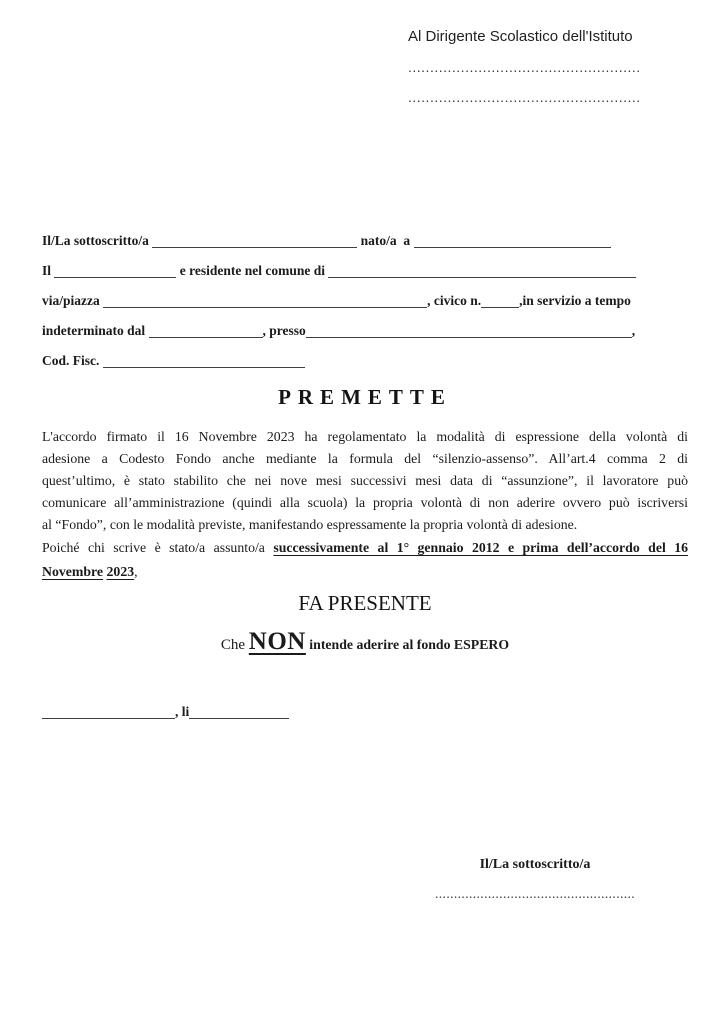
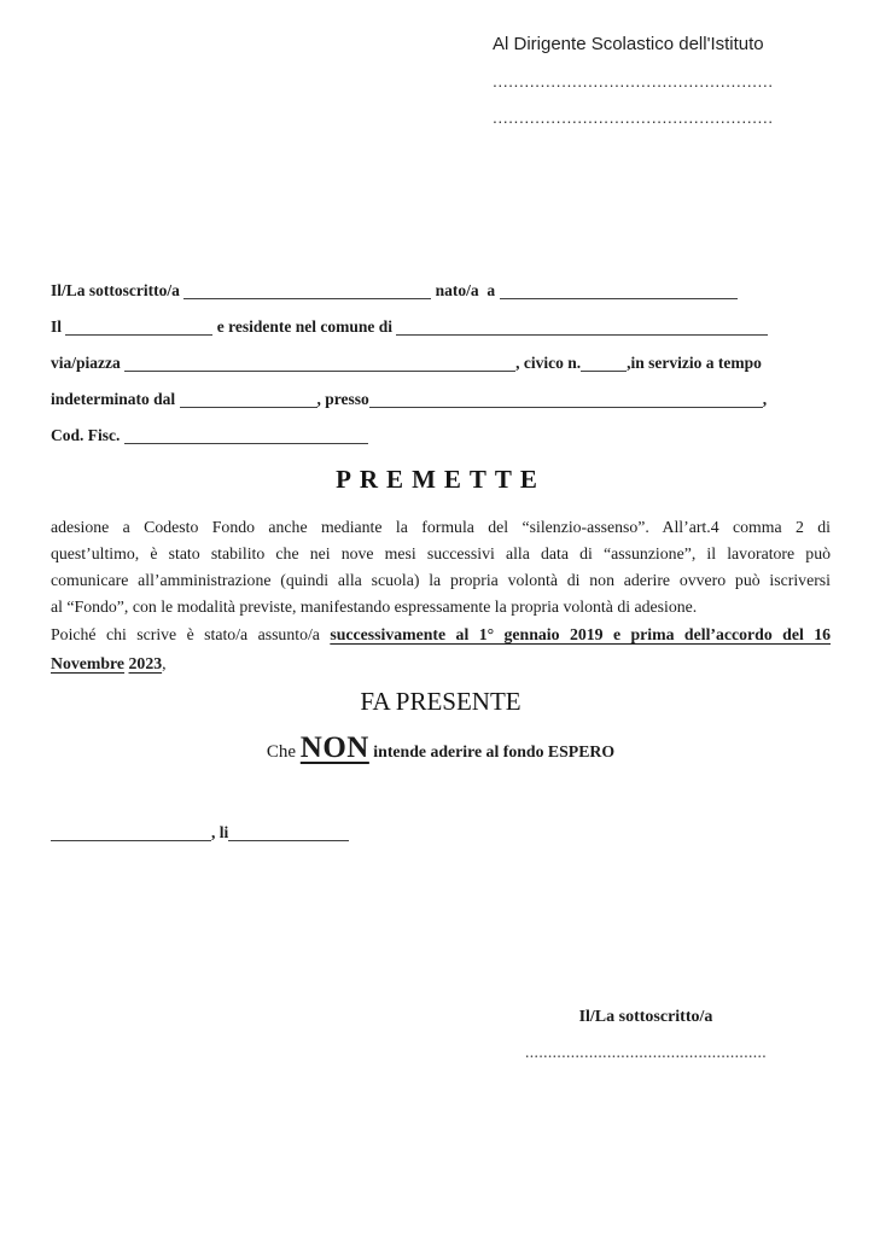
  Al Dirigente Scolastico dell'Istituto
  .....................................................
  .....................................................
  Il/La sottoscritto/a nato/a a
  Il e residente nel comune di
  via/piazza , civico n. ,in servizio a tempo
  indeterminato dal , presso ,
  Cod. Fisc.
  PREMETTE
- L'accordo firmato il 16 Novembre 2023 ha regolamentato la modalità di espressione della volontà di
  adesione a Codesto Fondo anche mediante la formula del “silenzio-assenso”. All’art.4 comma 2 di
- quest’ultimo, è stato stabilito che nei nove mesi successivi mesi data di “assunzione”, il lavoratore può
+ quest’ultimo, è stato stabilito che nei nove mesi successivi alla data di “assunzione”, il lavoratore può
  comunicare all’amministrazione (quindi alla scuola) la propria volontà di non aderire ovvero può iscriversi
  al “Fondo”, con le modalità previste, manifestando espressamente la propria volontà di adesione.
- Poiché chi scrive è stato/a assunto/a successivamente al 1° gennaio 2012 e prima dell’accordo del 16
+ Poiché chi scrive è stato/a assunto/a successivamente al 1° gennaio 2019 e prima dell’accordo del 16
  Novembre 2023,
  FA PRESENTE
  Che NON intende aderire al fondo ESPERO
  , li
  Il/La sottoscritto/a
  .....................................................
